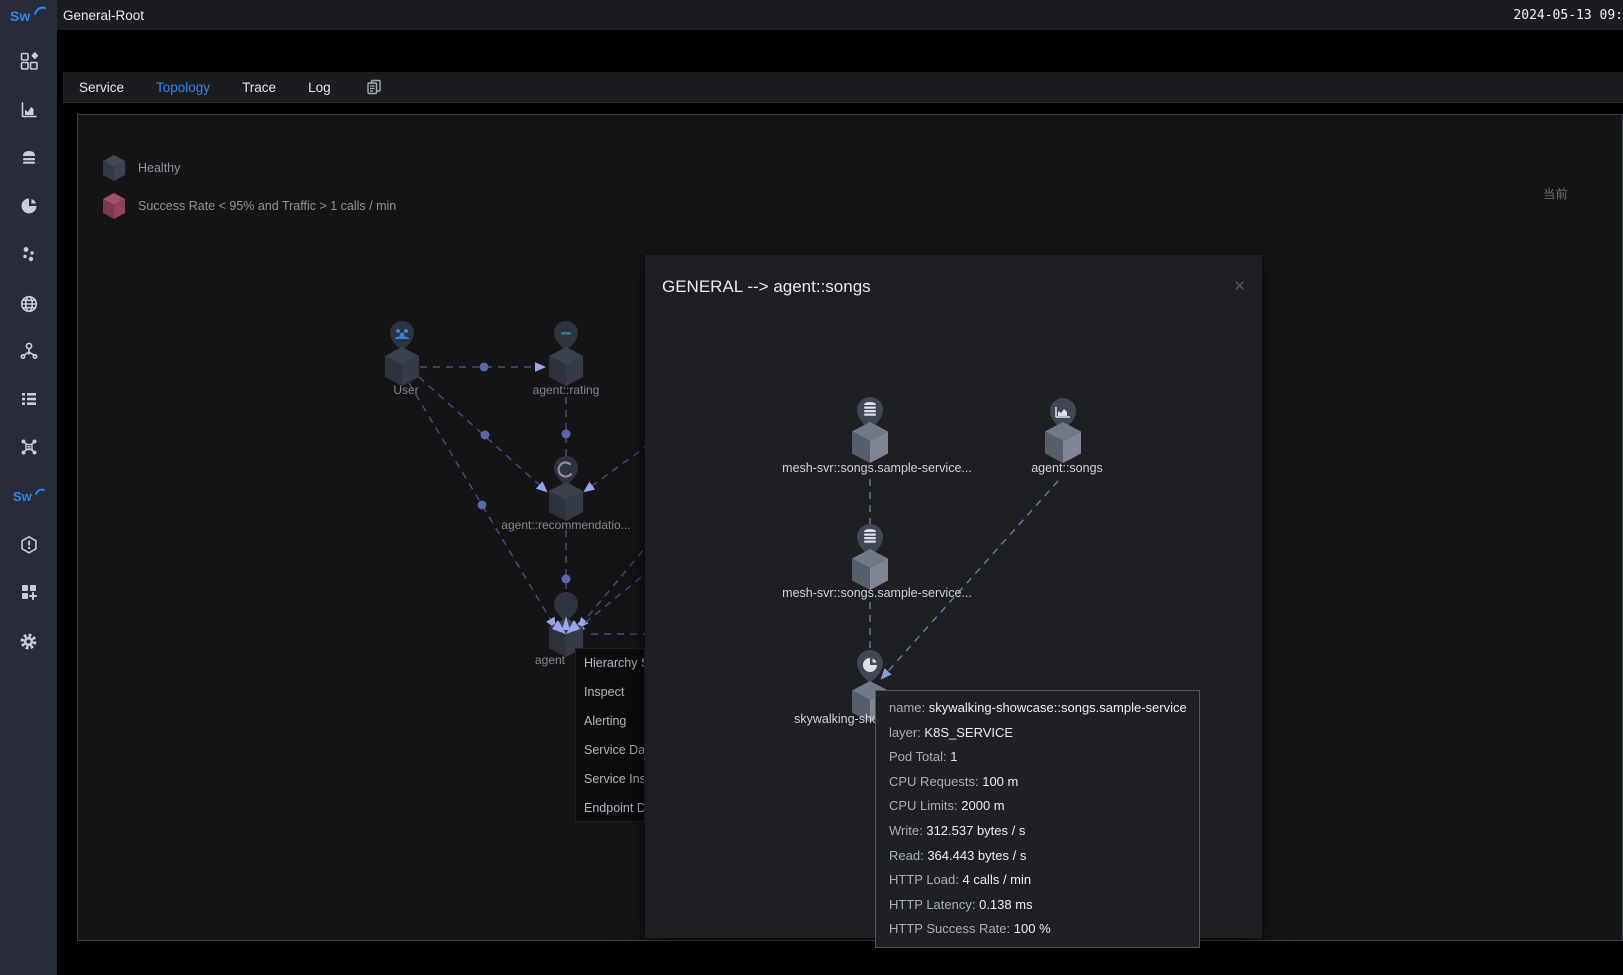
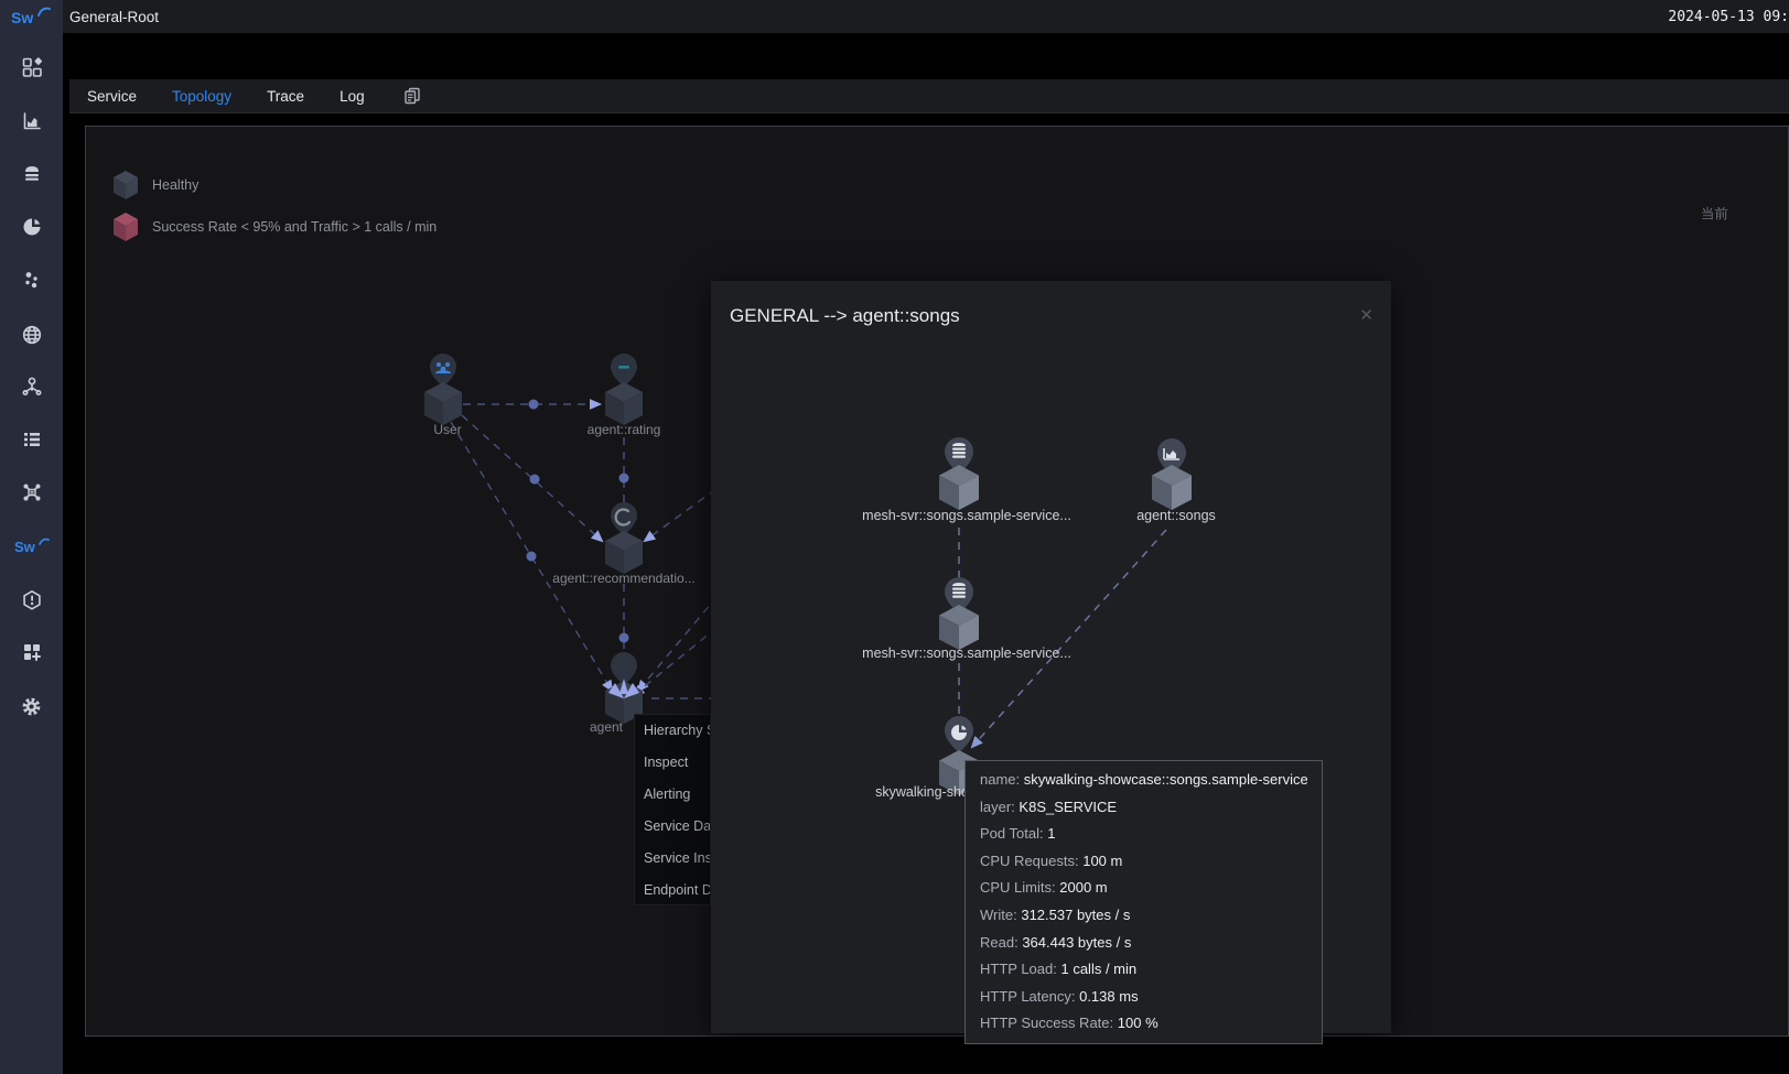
  Sw
  Sw
  General-Root
  2024-05-13 09:
  Service
  Topology
  Trace
  Log
  Healthy
  Success Rate < 95% and Traffic > 1 calls / min
  当前
  User
  agent::rating
  agent::recommendatio...
  agent
  Hierarchy
  Inspect
  Alerting
  Service Da
  Service Ins
  Endpoint D
  GENERAL --> agent::songs
  ✕
  mesh-svr::songs.sample-service...
  agent::songs
  mesh-svr::songs.sample-service...
  skywalking-sh
  name: skywalking-showcase::songs.sample-service
  layer: K8S_SERVICE
  Pod Total: 1
  CPU Requests: 100 m
  CPU Limits: 2000 m
  Write: 312.537 bytes / s
  Read: 364.443 bytes / s
- HTTP Load: 4 calls / min
+ HTTP Load: 1 calls / min
  HTTP Latency: 0.138 ms
  HTTP Success Rate: 100 %
